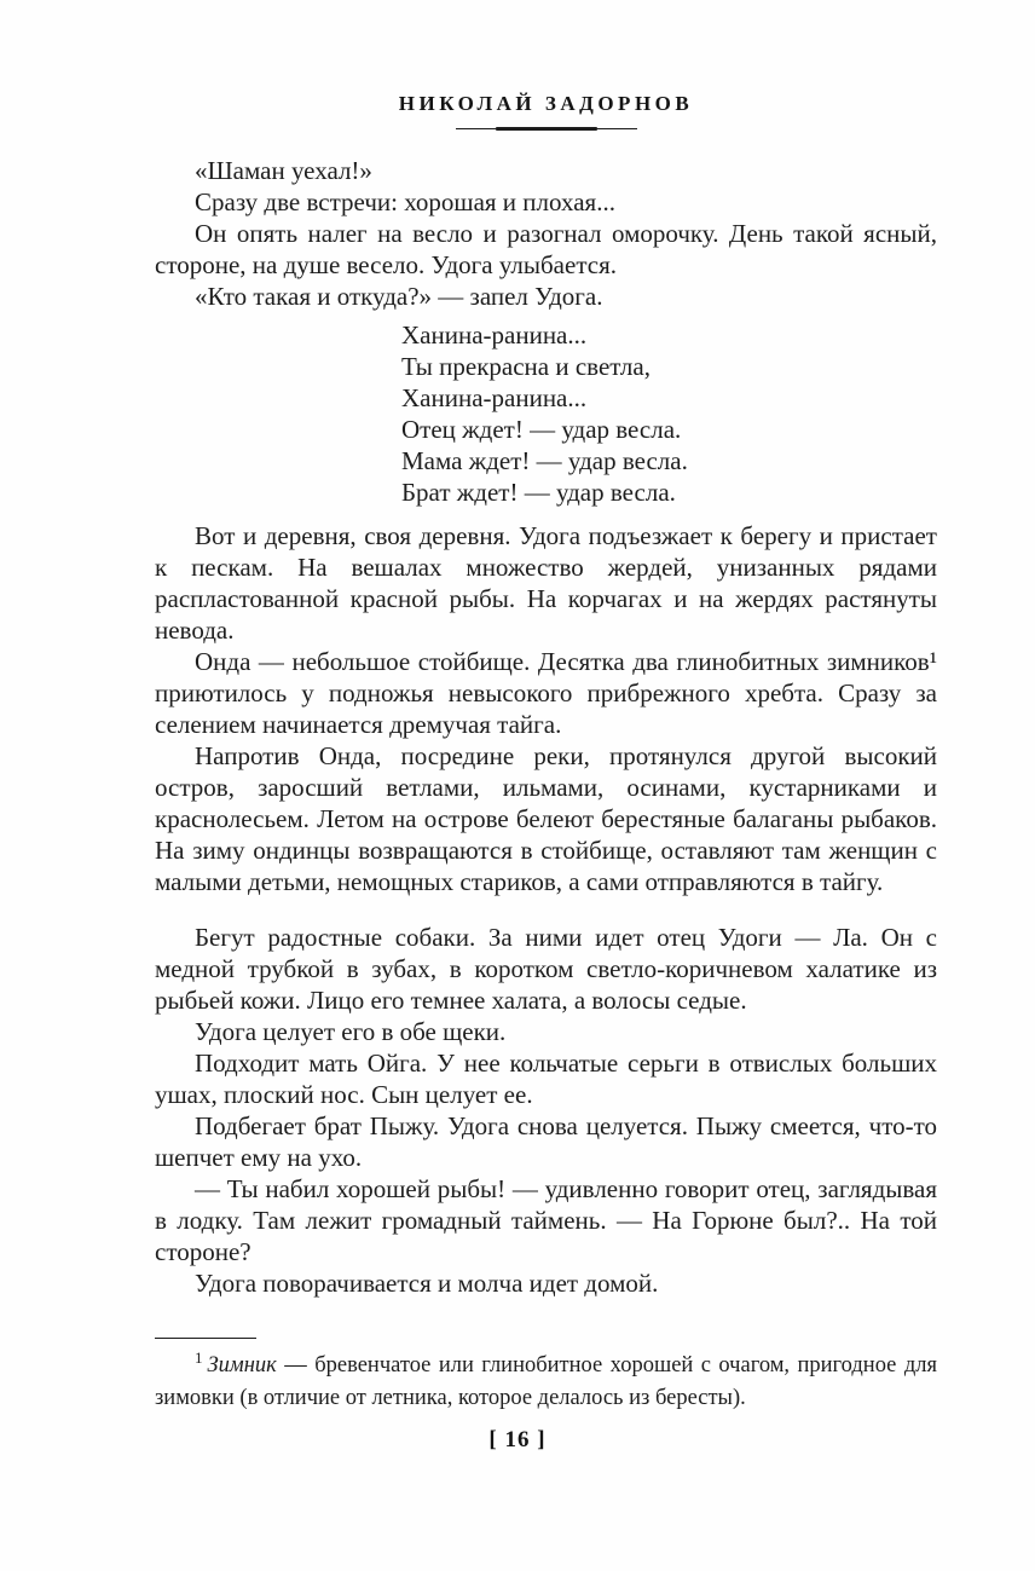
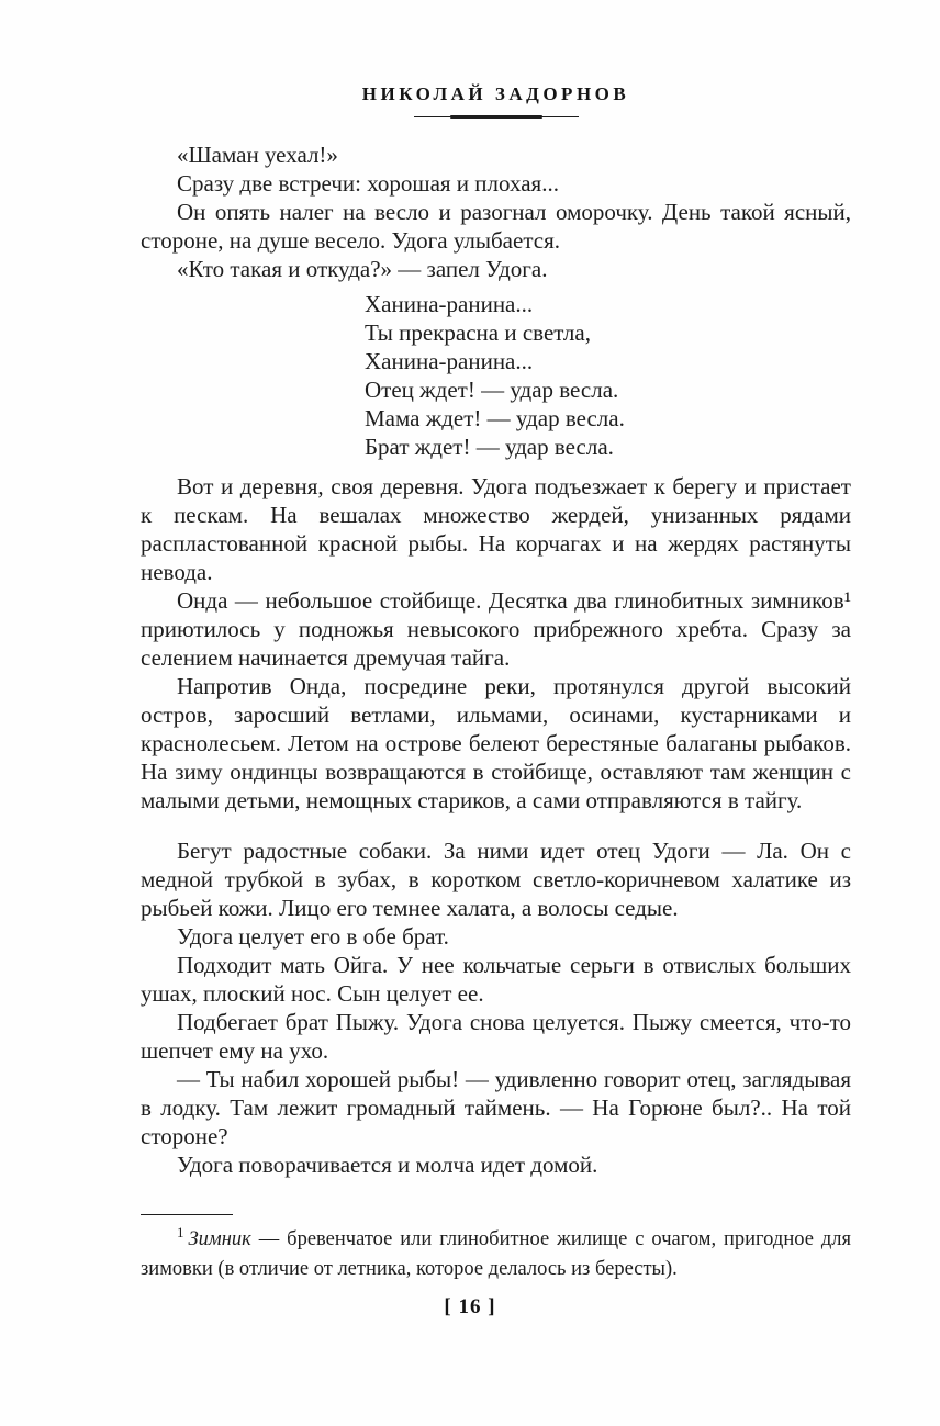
  НИКОЛАЙ ЗАДОРНОВ
  «Шаман уехал!»
  Сразу две встречи: хорошая и плохая...
  Он опять налег на весло и разогнал оморочку. День такой ясный, стороне, на душе весело. Удога улыбается.
  «Кто такая и откуда?» — запел Удога.
  Ханина-ранина...
  Ты прекрасна и светла,
  Ханина-ранина...
  Отец ждет! — удар весла.
  Мама ждет! — удар весла.
  Брат ждет! — удар весла.
  Вот и деревня, своя деревня. Удога подъезжает к берегу и пристает к пескам. На вешалах множество жердей, унизанных рядами распластованной красной рыбы. На корчагах и на жердях растянуты невода.
  Онда — небольшое стойбище. Десятка два глинобитных зимников¹ приютилось у подножья невысокого прибрежного хребта. Сразу за селением начинается дремучая тайга.
  Напротив Онда, посредине реки, протянулся другой высокий остров, заросший ветлами, ильмами, осинами, кустарниками и краснолесьем. Летом на острове белеют берестяные балаганы рыбаков. На зиму ондинцы возвращаются в стойбище, оставляют там женщин с малыми детьми, немощных стариков, а сами отправляются в тайгу.
  Бегут радостные собаки. За ними идет отец Удоги — Ла. Он с медной трубкой в зубах, в коротком светло-коричневом халатике из рыбьей кожи. Лицо его темнее халата, а волосы седые.
- Удога целует его в обе щеки.
+ Удога целует его в обе брат.
  Подходит мать Ойга. У нее кольчатые серьги в отвислых больших ушах, плоский нос. Сын целует ее.
  Подбегает брат Пыжу. Удога снова целуется. Пыжу смеется, что-то шепчет ему на ухо.
  — Ты набил хорошей рыбы! — удивленно говорит отец, заглядывая в лодку. Там лежит громадный таймень. — На Горюне был?.. На той стороне?
  Удога поворачивается и молча идет домой.
- 1 Зимник — бревенчатое или глинобитное хорошей с очагом, пригодное для зимовки (в отличие от летника, которое делалось из бересты).
+ 1 Зимник — бревенчатое или глинобитное жилище с очагом, пригодное для зимовки (в отличие от летника, которое делалось из бересты).
  [ 16 ]
